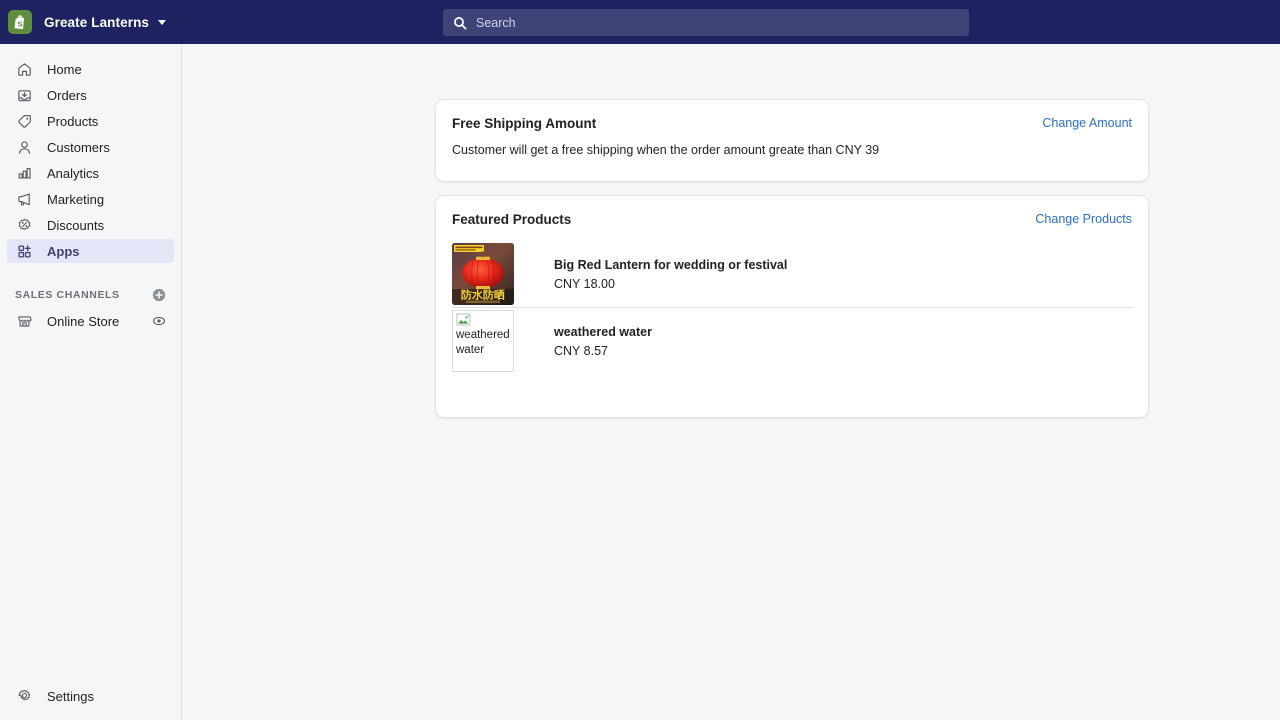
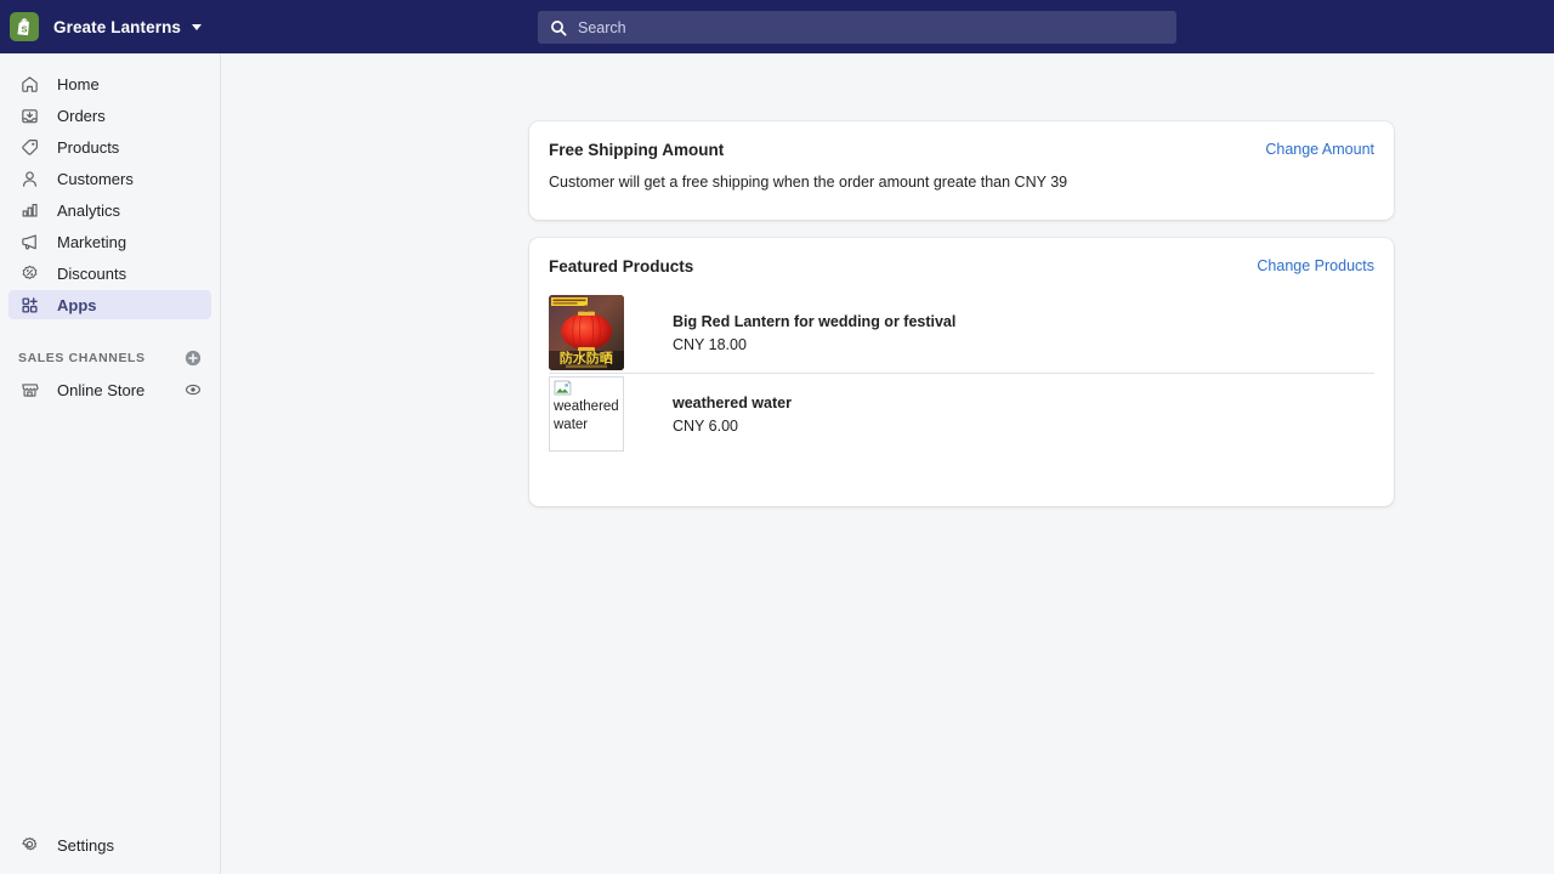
  S
  Greate Lanterns
  Search
  Home
  Orders
  Products
  Customers
  Analytics
  Marketing
  Discounts
  Apps
  SALES CHANNELS
  Online Store
  Settings
  Free Shipping Amount
  Change Amount
  Customer will get a free shipping when the order amount greate than CNY 39
  Featured Products
  Change Products
  防水防晒
  Big Red Lantern for wedding or festival
  CNY 18.00
  weathered water
  weathered water
- CNY 8.57
+ CNY 6.00
